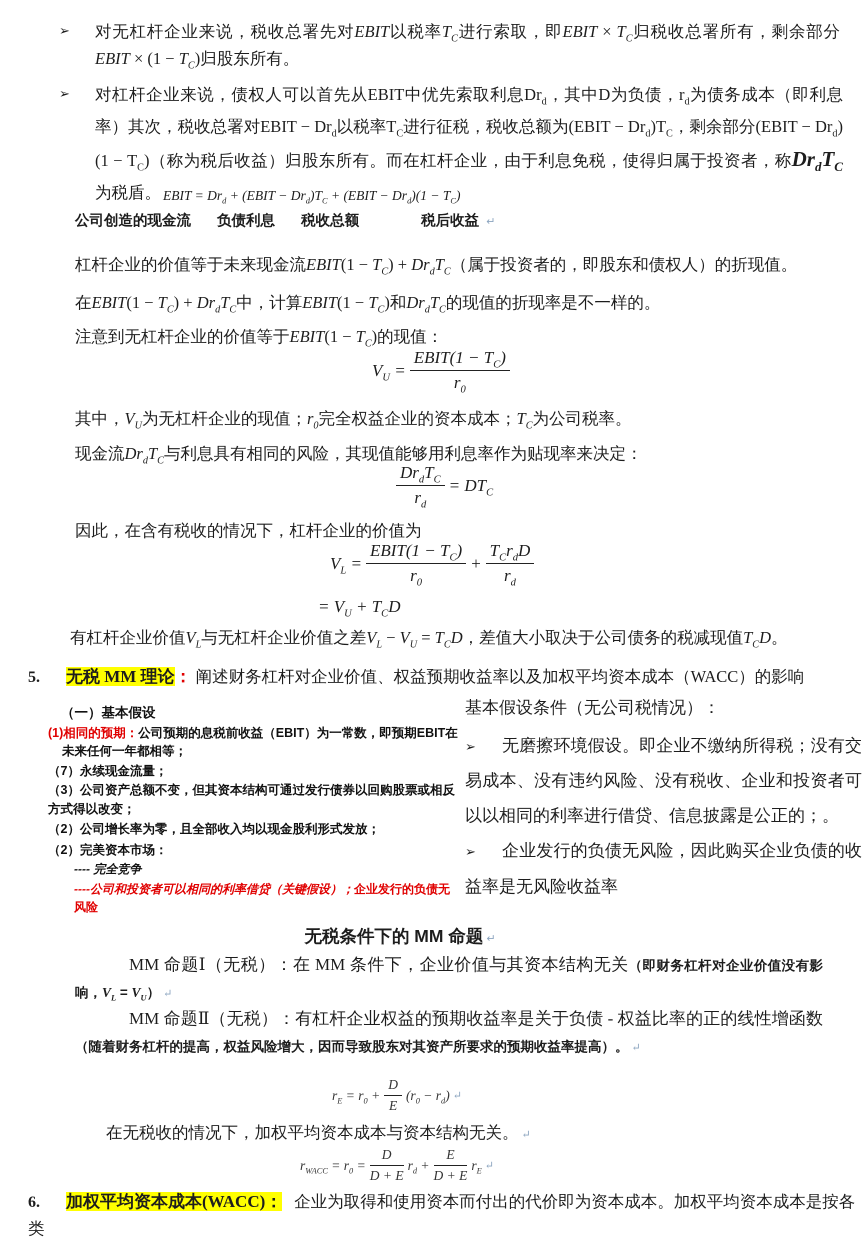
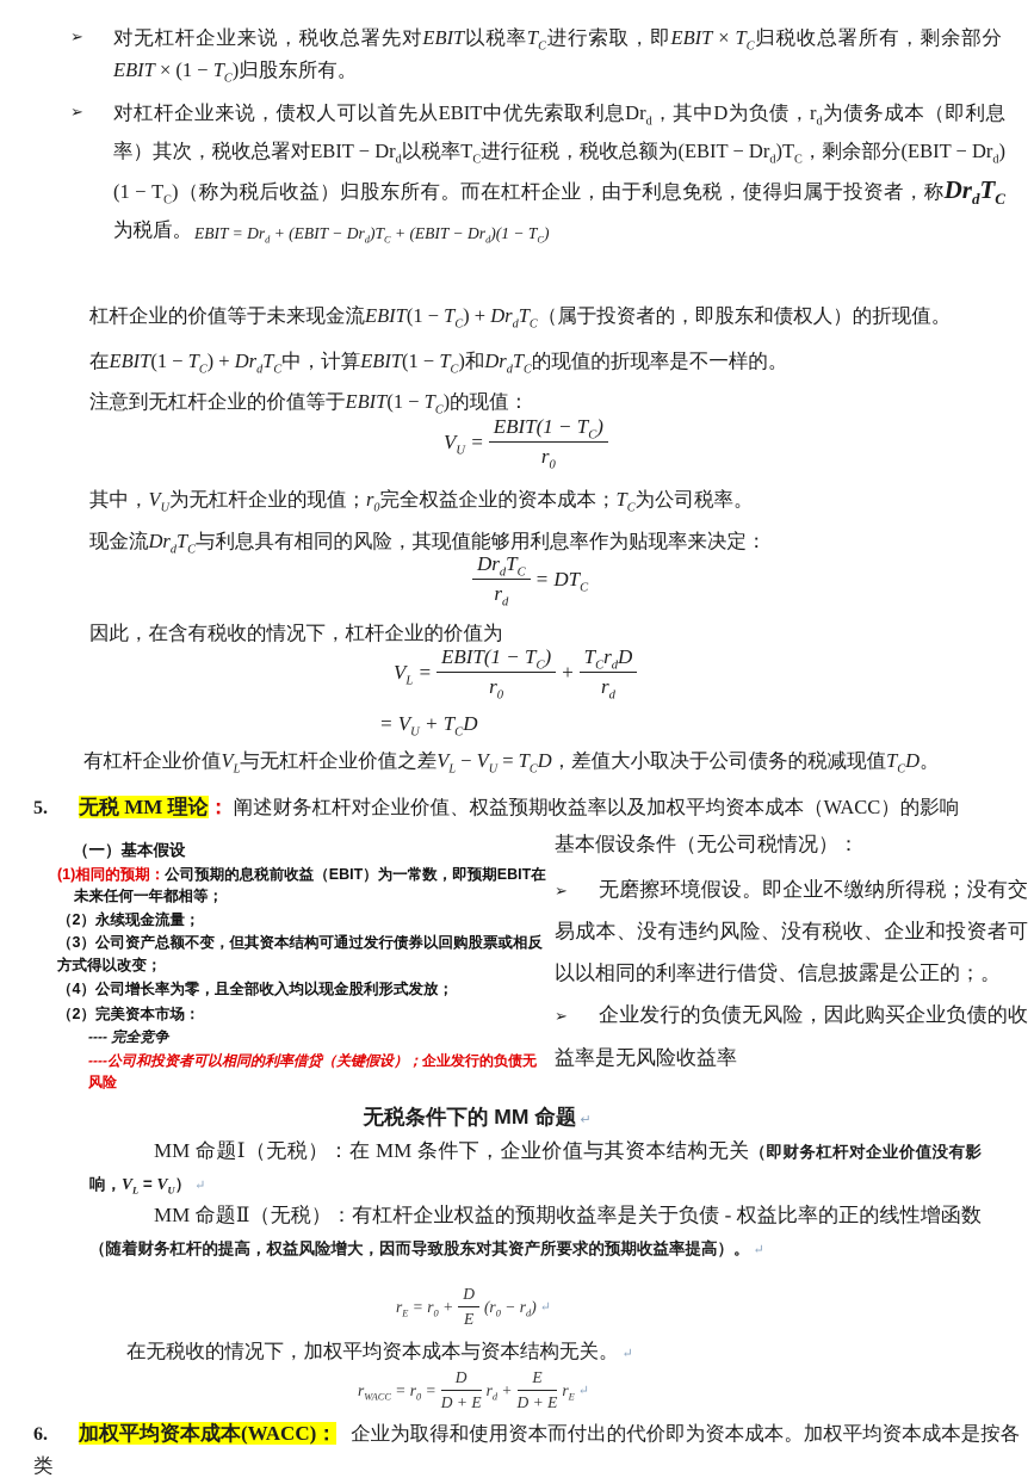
  ➢
  对无杠杆企业来说，税收总署先对EBIT以税率TC进行索取，即EBIT × TC归税收总署所有，剩余部分EBIT × (1 − TC)归股东所有。
  ➢
  对杠杆企业来说，债权人可以首先从EBIT中优先索取利息Drd，其中D为负债，rd为债务成本（即利息率）其次，税收总署对EBIT − Drd以税率TC进行征税，税收总额为(EBIT − Drd)TC，剩余部分(EBIT − Drd)(1 − TC)（称为税后收益）归股东所有。而在杠杆企业，由于利息免税，使得归属于投资者，称DrdTC为税盾。
  EBIT = Drd + (EBIT − Drd)TC + (EBIT − Drd)(1 − TC)
- 公司创造的现金流 负债利息 税收总额 税后收益 ↵
  杠杆企业的价值等于未来现金流EBIT(1 − TC) + DrdTC（属于投资者的，即股东和债权人）的折现值。
  在EBIT(1 − TC) + DrdTC中，计算EBIT(1 − TC)和DrdTC的现值的折现率是不一样的。
  注意到无杠杆企业的价值等于EBIT(1 − TC)的现值：
  VU =
  EBIT(1 − TC)
  r0
  其中，VU为无杠杆企业的现值；r0完全权益企业的资本成本；TC为公司税率。
  现金流DrdTC与利息具有相同的风险，其现值能够用利息率作为贴现率来决定：
  DrdTC
  rd
  = DTC
  因此，在含有税收的情况下，杠杆企业的价值为
  VL =
  EBIT(1 − TC)
  r0
  +
  TCrdD
  rd
  = VU + TCD
  有杠杆企业价值VL与无杠杆企业价值之差VL − VU = TCD，差值大小取决于公司债务的税减现值TCD。
  5. 无税 MM 理论： 阐述财务杠杆对企业价值、权益预期收益率以及加权平均资本成本（WACC）的影响
  （一）基本假设
  (1)相同的预期：公司预期的息税前收益（EBIT）为一常数，即预期EBIT在未来任何一年都相等；
- （7）永续现金流量；
+ （2）永续现金流量；
  （3）公司资产总额不变，但其资本结构可通过发行债券以回购股票或相反方式得以改变；
- （2）公司增长率为零，且全部收入均以现金股利形式发放；
+ （4）公司增长率为零，且全部收入均以现金股利形式发放；
  （2）完美资本市场：
  ---- 完全竞争
  ----公司和投资者可以相同的利率借贷（关键假设）；企业发行的负债无风险
  基本假设条件（无公司税情况）：
  ➢ 无磨擦环境假设。即企业不缴纳所得税；没有交易成本、没有违约风险、没有税收、企业和投资者可以以相同的利率进行借贷、信息披露是公正的；。
  ➢ 企业发行的负债无风险，因此购买企业负债的收益率是无风险收益率
  无税条件下的 MM 命题 ↵
  MM 命题Ⅰ（无税）：在 MM 条件下，企业价值与其资本结构无关（即财务杠杆对企业价值没有影响，VL = VU） ↵
  MM 命题Ⅱ（无税）：有杠杆企业权益的预期收益率是关于负债 - 权益比率的正的线性增函数（随着财务杠杆的提高，权益风险增大，因而导致股东对其资产所要求的预期收益率提高）。 ↵
  rE = r0 +
  D
  E
  (r0 − rd)
  ↵
  在无税收的情况下，加权平均资本成本与资本结构无关。 ↵
  rWACC = r0 =
  D
  D + E
  rd +
  E
  D + E
  rE
  ↵
  6. 加权平均资本成本(WACC)： 企业为取得和使用资本而付出的代价即为资本成本。加权平均资本成本是按各类
